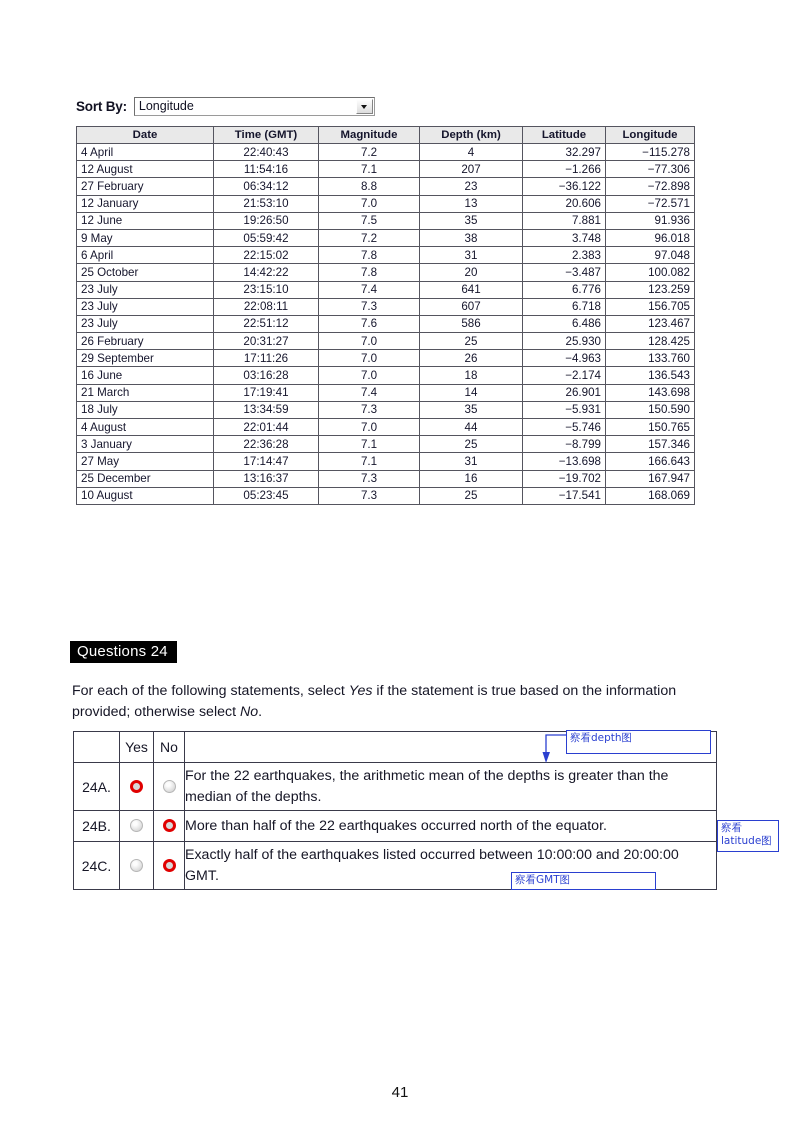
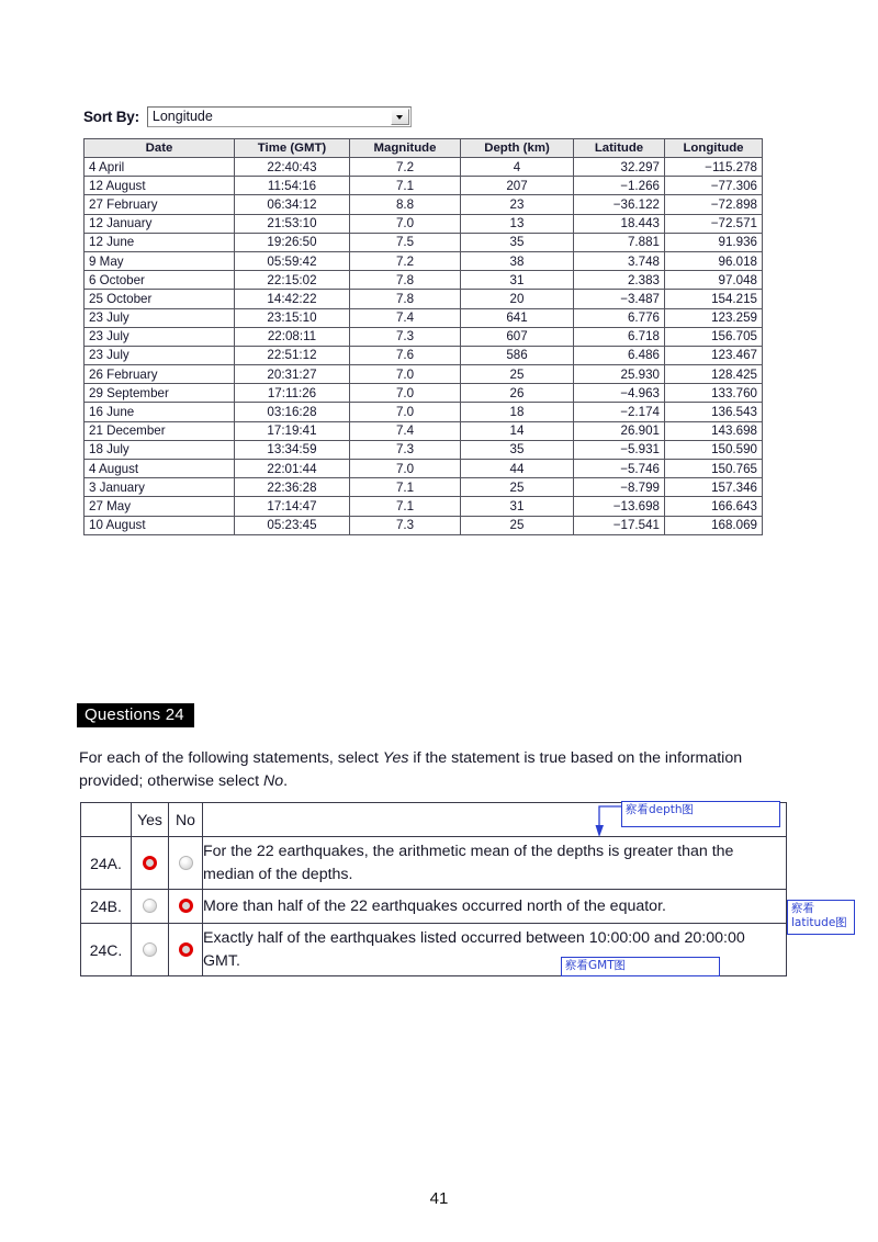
  Sort By:
  Longitude
  Date	Time (GMT)	Magnitude	Depth (km)	Latitude	Longitude
  4 April	22:40:43	7.2	4	32.297	−115.278
  12 August	11:54:16	7.1	207	−1.266	−77.306
  27 February	06:34:12	8.8	23	−36.122	−72.898
- 12 January	21:53:10	7.0	13	20.606	−72.571
+ 12 January	21:53:10	7.0	13	18.443	−72.571
  12 June	19:26:50	7.5	35	7.881	91.936
  9 May	05:59:42	7.2	38	3.748	96.018
- 6 April	22:15:02	7.8	31	2.383	97.048
+ 6 October	22:15:02	7.8	31	2.383	97.048
- 25 October	14:42:22	7.8	20	−3.487	100.082
+ 25 October	14:42:22	7.8	20	−3.487	154.215
  23 July	23:15:10	7.4	641	6.776	123.259
  23 July	22:08:11	7.3	607	6.718	156.705
  23 July	22:51:12	7.6	586	6.486	123.467
  26 February	20:31:27	7.0	25	25.930	128.425
  29 September	17:11:26	7.0	26	−4.963	133.760
  16 June	03:16:28	7.0	18	−2.174	136.543
- 21 March	17:19:41	7.4	14	26.901	143.698
+ 21 December	17:19:41	7.4	14	26.901	143.698
  18 July	13:34:59	7.3	35	−5.931	150.590
  4 August	22:01:44	7.0	44	−5.746	150.765
  3 January	22:36:28	7.1	25	−8.799	157.346
  27 May	17:14:47	7.1	31	−13.698	166.643
- 25 December	13:16:37	7.3	16	−19.702	167.947
  10 August	05:23:45	7.3	25	−17.541	168.069
  Questions 24
  For each of the following statements, select Yes if the statement is true based on the information provided; otherwise select No.
  	Yes	No
  24A.			For the 22 earthquakes, the arithmetic mean of the depths is greater than the median of the depths.
  24B.			More than half of the 22 earthquakes occurred north of the equator.
  24C.			Exactly half of the earthquakes listed occurred between 10:00:00 and 20:00:00 GMT.
  察看depth图
  察看
  latitude图
  察看GMT图
  41
